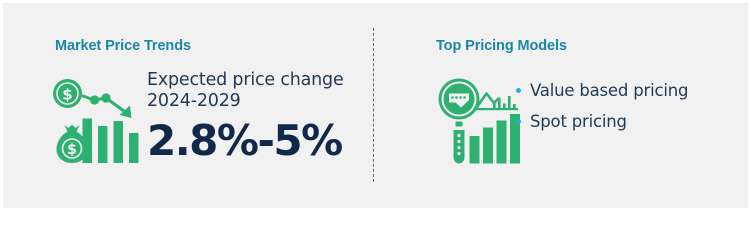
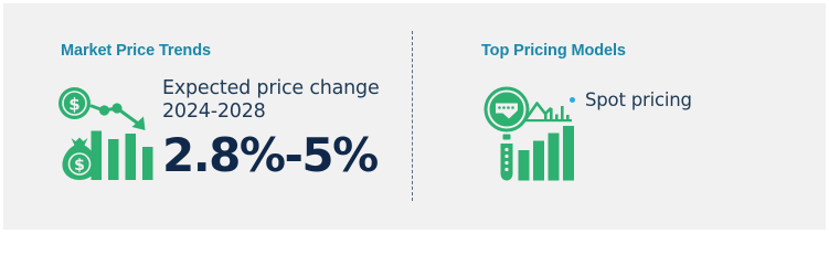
  Market Price Trends
  $
  $
  Expected price change
- 2024-2029
+ 2024-2028
  2.8%-5%
  Top Pricing Models
- Value based pricing
  Spot pricing
